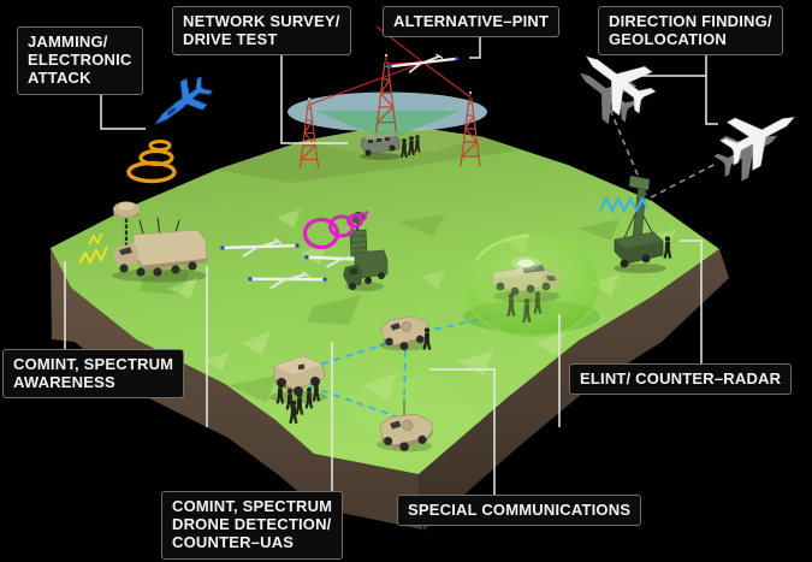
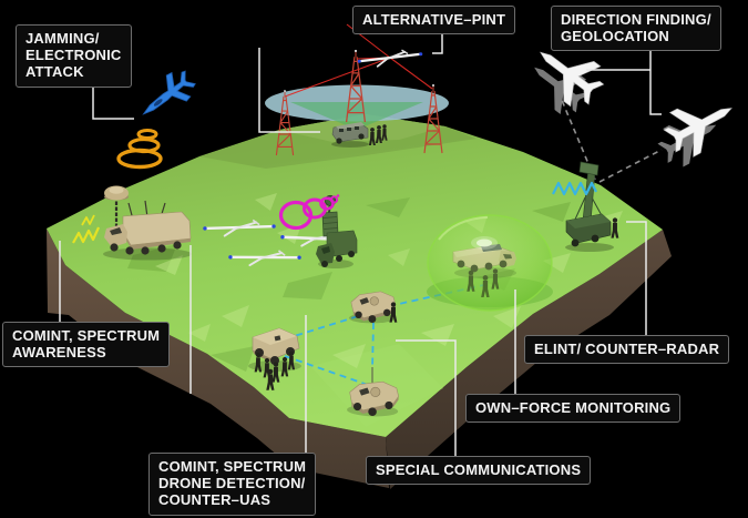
  JAMMING/
  ELECTRONIC
  ATTACK
- NETWORK SURVEY/
- DRIVE TEST
  ALTERNATIVE–PINT
  DIRECTION FINDING/
  GEOLOCATION
  COMINT, SPECTRUM
  AWARENESS
  COMINT, SPECTRUM
  DRONE DETECTION/
  COUNTER–UAS
  SPECIAL COMMUNICATIONS
+ OWN–FORCE MONITORING
  ELINT/ COUNTER–RADAR
